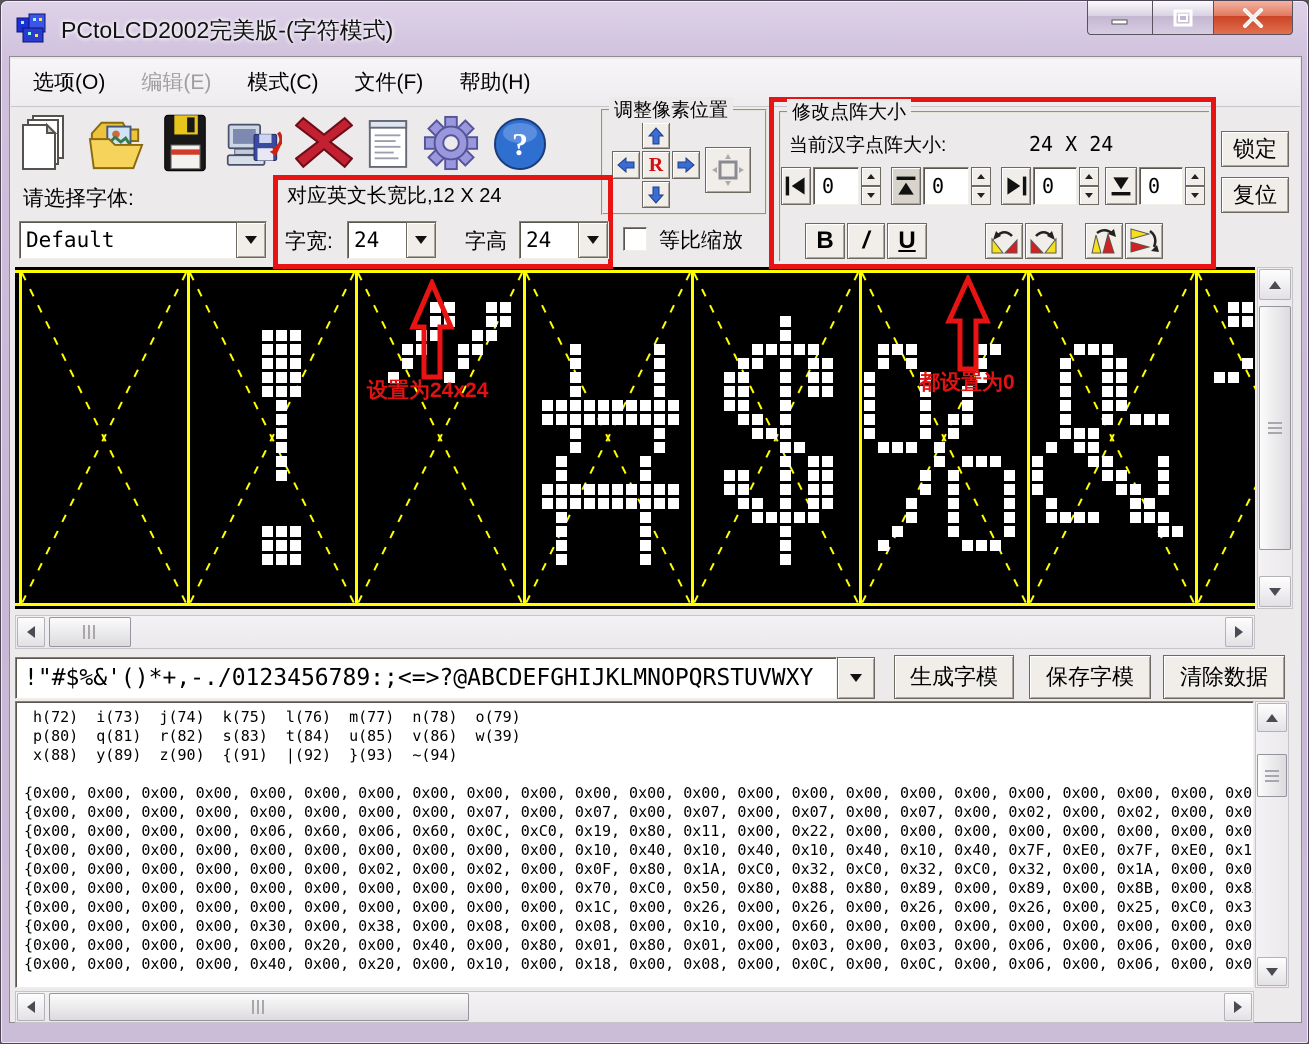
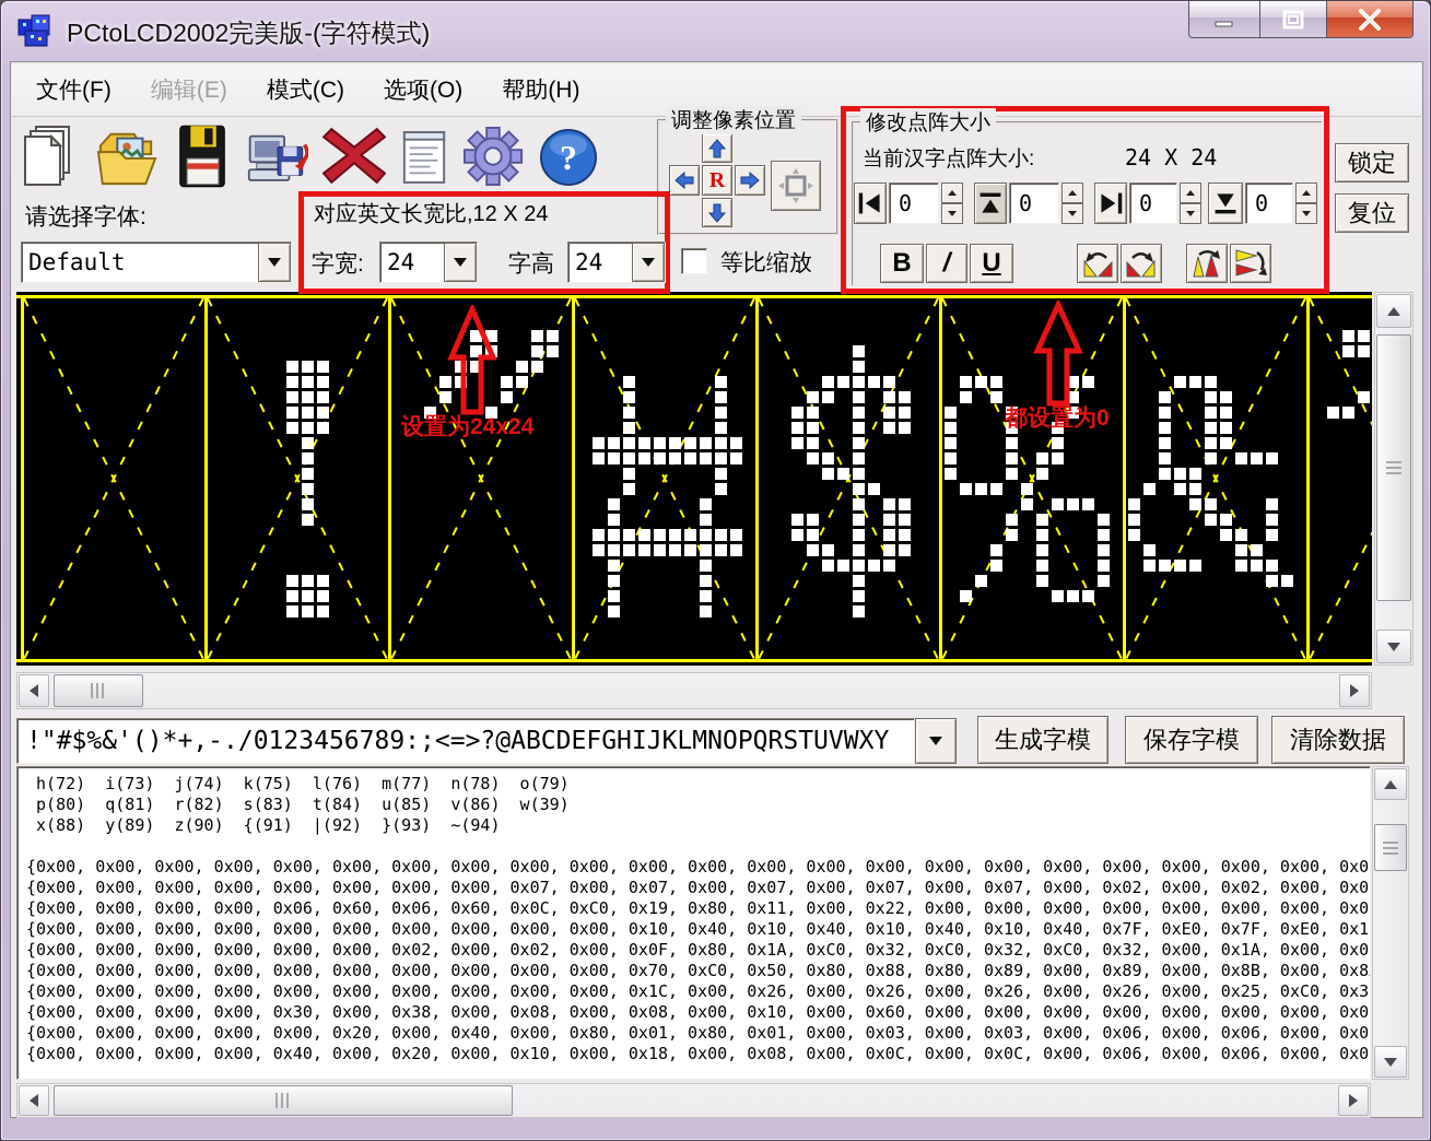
  PCtoLCD2002完美版-(字符模式)
- 选项(O)
+ 文件(F)
  编辑(E)
  模式(C)
- 文件(F)
+ 选项(O)
  帮助(H)
  ?
  请选择字体:
  Default
  对应英文长宽比,12 X 24
  字宽:
  24
  字高
  24
  调整像素位置
  R
  等比缩放
  修改点阵大小
  当前汉字点阵大小:
  24 X 24
  0
  0
  0
  0
  B
  /
  U
  锁定
  复位
  设置为24x24
  都设置为0
  !"#$%&'()*+,-./0123456789:;<=>?@ABCDEFGHIJKLMNOPQRSTUVWXY
  生成字模
  保存字模
  清除数据
  h(72) i(73) j(74) k(75) l(76) m(77) n(78) o(79)
  p(80) q(81) r(82) s(83) t(84) u(85) v(86) w(39)
  x(88) y(89) z(90) {(91) |(92) }(93) ~(94)
  {0x00, 0x00, 0x00, 0x00, 0x00, 0x00, 0x00, 0x00, 0x00, 0x00, 0x00, 0x00, 0x00, 0x00, 0x00, 0x00, 0x00, 0x00, 0x00, 0x00, 0x00, 0x00, 0x0
  {0x00, 0x00, 0x00, 0x00, 0x00, 0x00, 0x00, 0x00, 0x07, 0x00, 0x07, 0x00, 0x07, 0x00, 0x07, 0x00, 0x07, 0x00, 0x02, 0x00, 0x02, 0x00, 0x0
  {0x00, 0x00, 0x00, 0x00, 0x06, 0x60, 0x06, 0x60, 0x0C, 0xC0, 0x19, 0x80, 0x11, 0x00, 0x22, 0x00, 0x00, 0x00, 0x00, 0x00, 0x00, 0x00, 0x0
  {0x00, 0x00, 0x00, 0x00, 0x00, 0x00, 0x00, 0x00, 0x00, 0x00, 0x10, 0x40, 0x10, 0x40, 0x10, 0x40, 0x10, 0x40, 0x7F, 0xE0, 0x7F, 0xE0, 0x1
  {0x00, 0x00, 0x00, 0x00, 0x00, 0x00, 0x02, 0x00, 0x02, 0x00, 0x0F, 0x80, 0x1A, 0xC0, 0x32, 0xC0, 0x32, 0xC0, 0x32, 0x00, 0x1A, 0x00, 0x0
  {0x00, 0x00, 0x00, 0x00, 0x00, 0x00, 0x00, 0x00, 0x00, 0x00, 0x70, 0xC0, 0x50, 0x80, 0x88, 0x80, 0x89, 0x00, 0x89, 0x00, 0x8B, 0x00, 0x8
  {0x00, 0x00, 0x00, 0x00, 0x00, 0x00, 0x00, 0x00, 0x00, 0x00, 0x1C, 0x00, 0x26, 0x00, 0x26, 0x00, 0x26, 0x00, 0x26, 0x00, 0x25, 0xC0, 0x3
  {0x00, 0x00, 0x00, 0x00, 0x30, 0x00, 0x38, 0x00, 0x08, 0x00, 0x08, 0x00, 0x10, 0x00, 0x60, 0x00, 0x00, 0x00, 0x00, 0x00, 0x00, 0x00, 0x0
  {0x00, 0x00, 0x00, 0x00, 0x00, 0x20, 0x00, 0x40, 0x00, 0x80, 0x01, 0x80, 0x01, 0x00, 0x03, 0x00, 0x03, 0x00, 0x06, 0x00, 0x06, 0x00, 0x0
  {0x00, 0x00, 0x00, 0x00, 0x40, 0x00, 0x20, 0x00, 0x10, 0x00, 0x18, 0x00, 0x08, 0x00, 0x0C, 0x00, 0x0C, 0x00, 0x06, 0x00, 0x06, 0x00, 0x0
